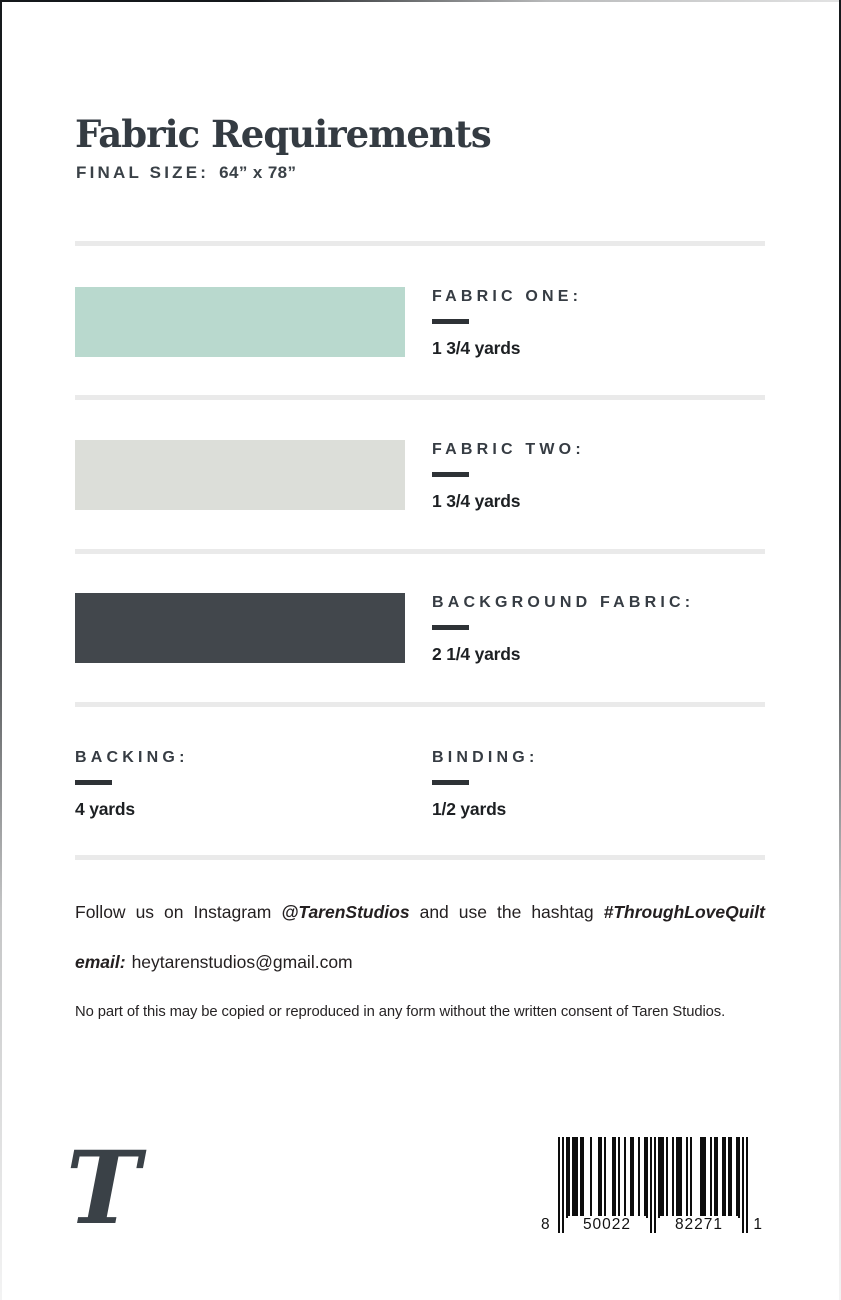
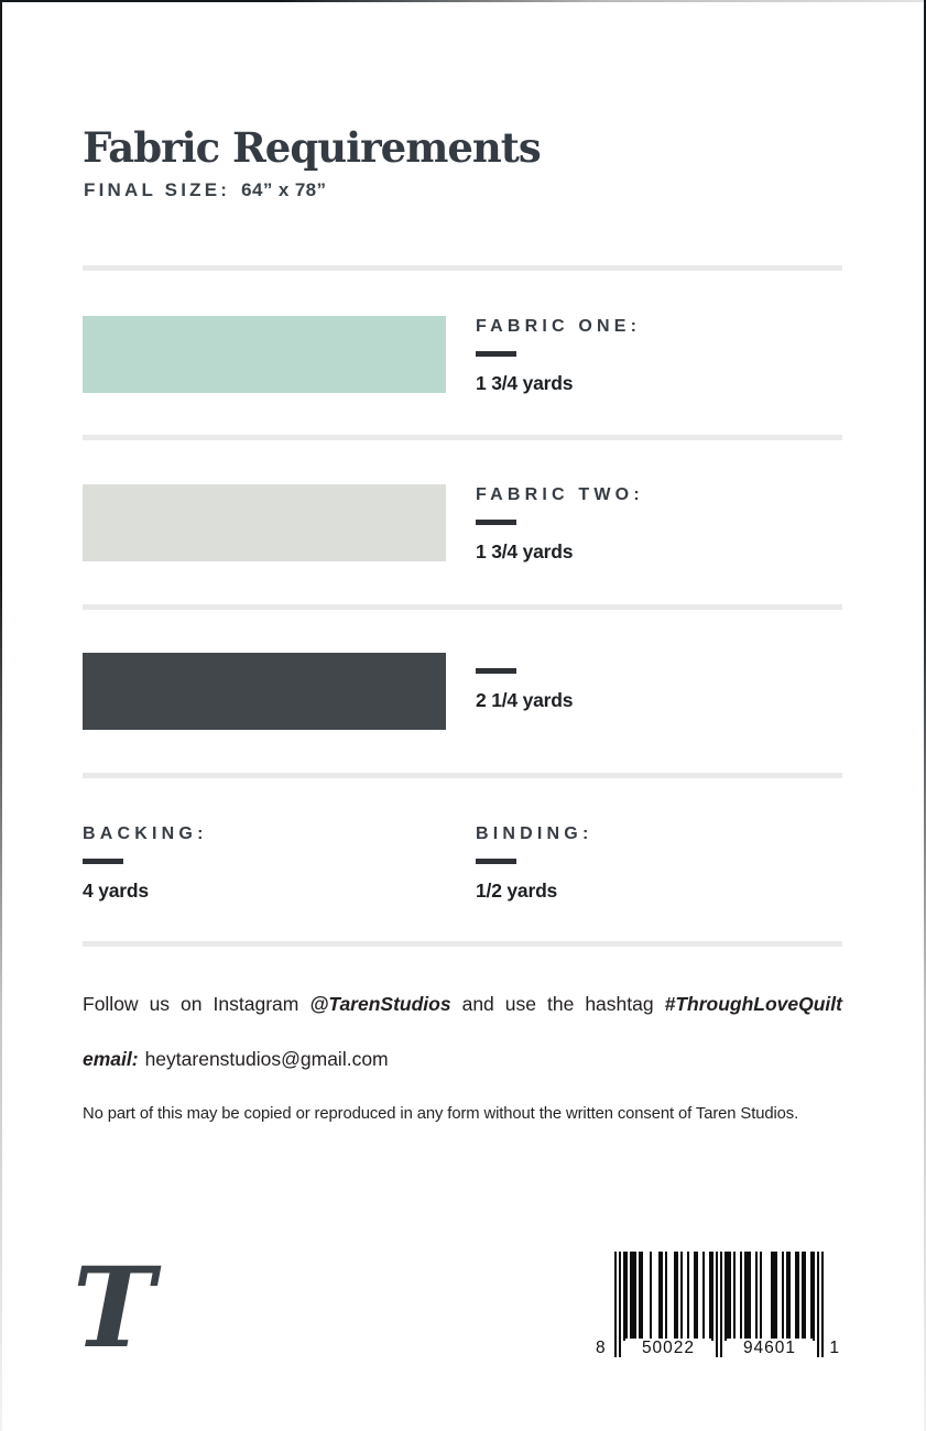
  Fabric Requirements
  FINAL SIZE:
  64” x 78”
  FABRIC ONE:
  1 3/4 yards
  FABRIC TWO:
  1 3/4 yards
- BACKGROUND FABRIC:
  2 1/4 yards
  BACKING:
  4 yards
  BINDING:
  1/2 yards
  Follow us on Instagram @TarenStudios and use the hashtag #ThroughLoveQuilt
  email: heytarenstudios@gmail.com
  No part of this may be copied or reproduced in any form without the written consent of Taren Studios.
  T
  8
  50022
- 82271
+ 94601
  1
